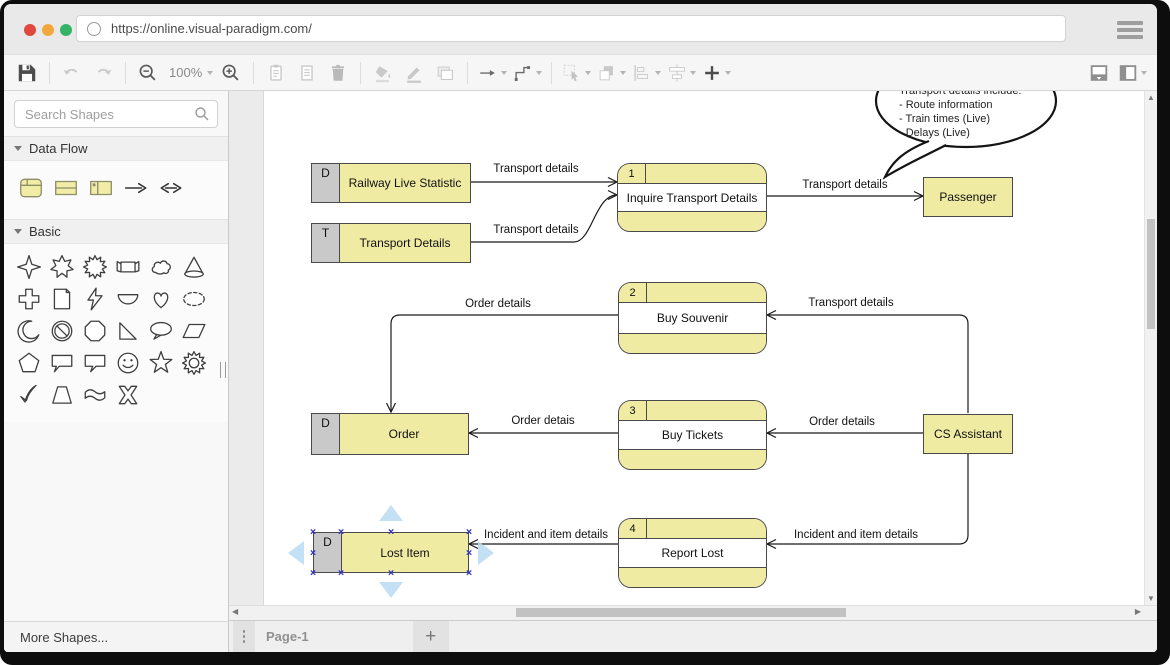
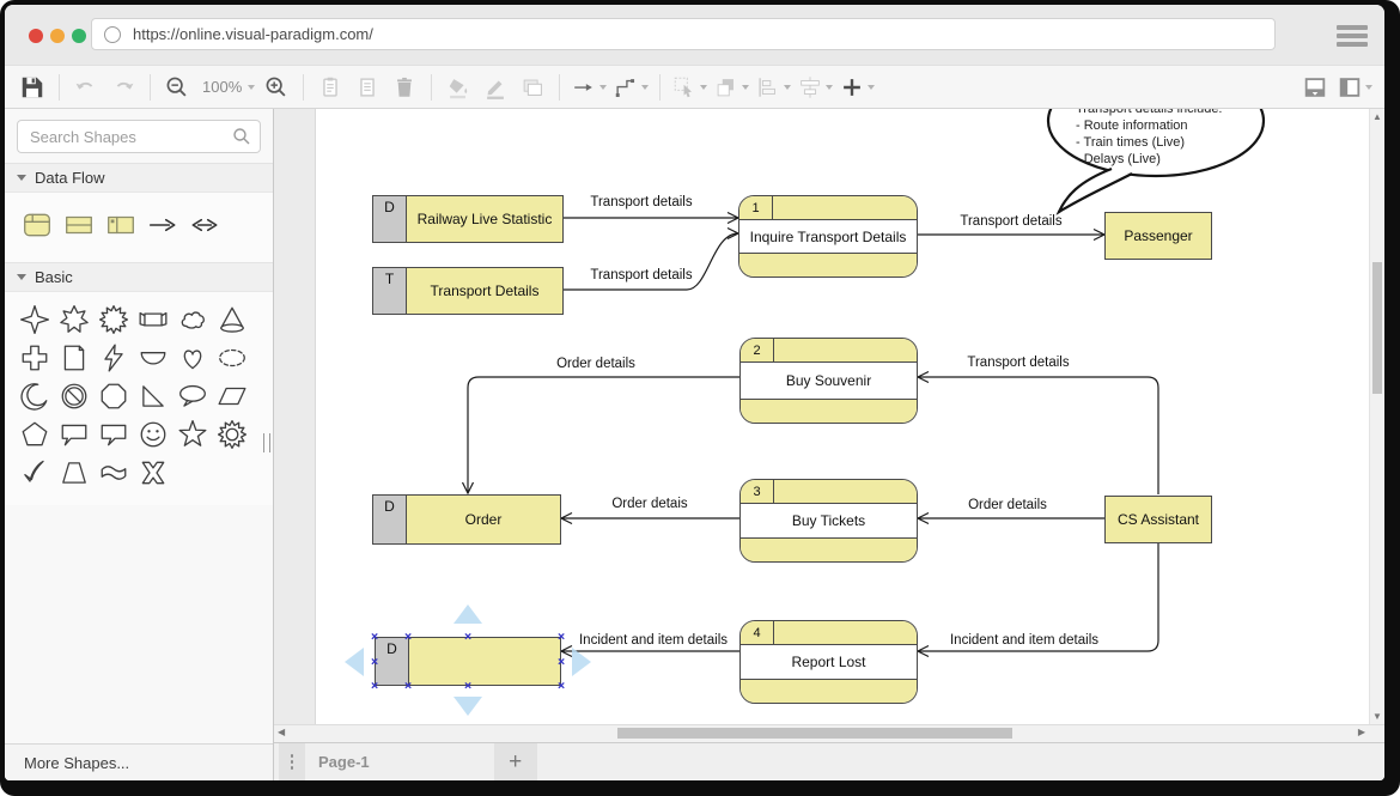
  https://online.visual-paradigm.com/
  100%
  Search Shapes
  Data Flow
  Basic
  More Shapes...
  Transport details include:
  - Route information
  - Train times (Live)
  - Delays (Live)
  Transport details
  Transport details
  Transport details
  Transport details
  Order details
  Order detais
  Order details
  Incident and item details
  Incident and item details
  D
  Railway Live Statistic
  T
  Transport Details
  D
  Order
  D
- Lost Item
  ×
  ×
  ×
  ×
  ×
  ×
  ×
  ×
  ×
  ×
  1
  Inquire Transport Details
  2
  Buy Souvenir
  3
  Buy Tickets
  4
  Report Lost
  Passenger
  CS Assistant
  ▲
  ▼
  ◀
  ▶
  Page-1
  +
